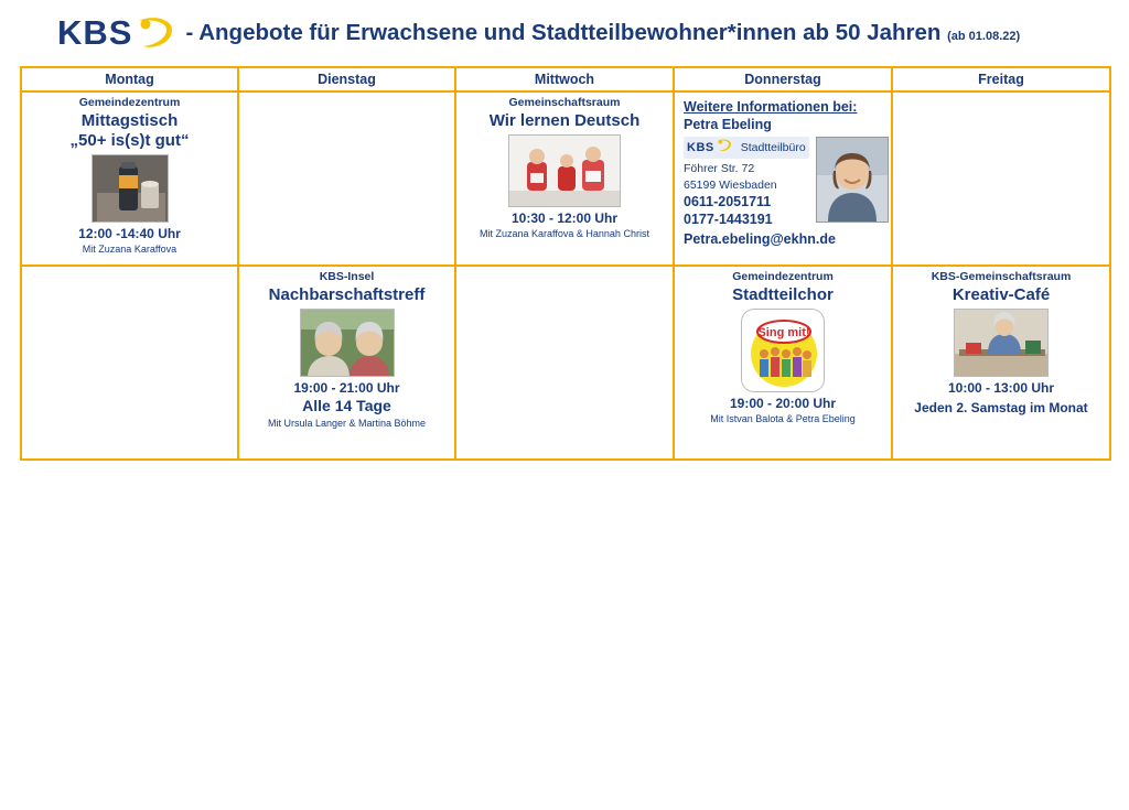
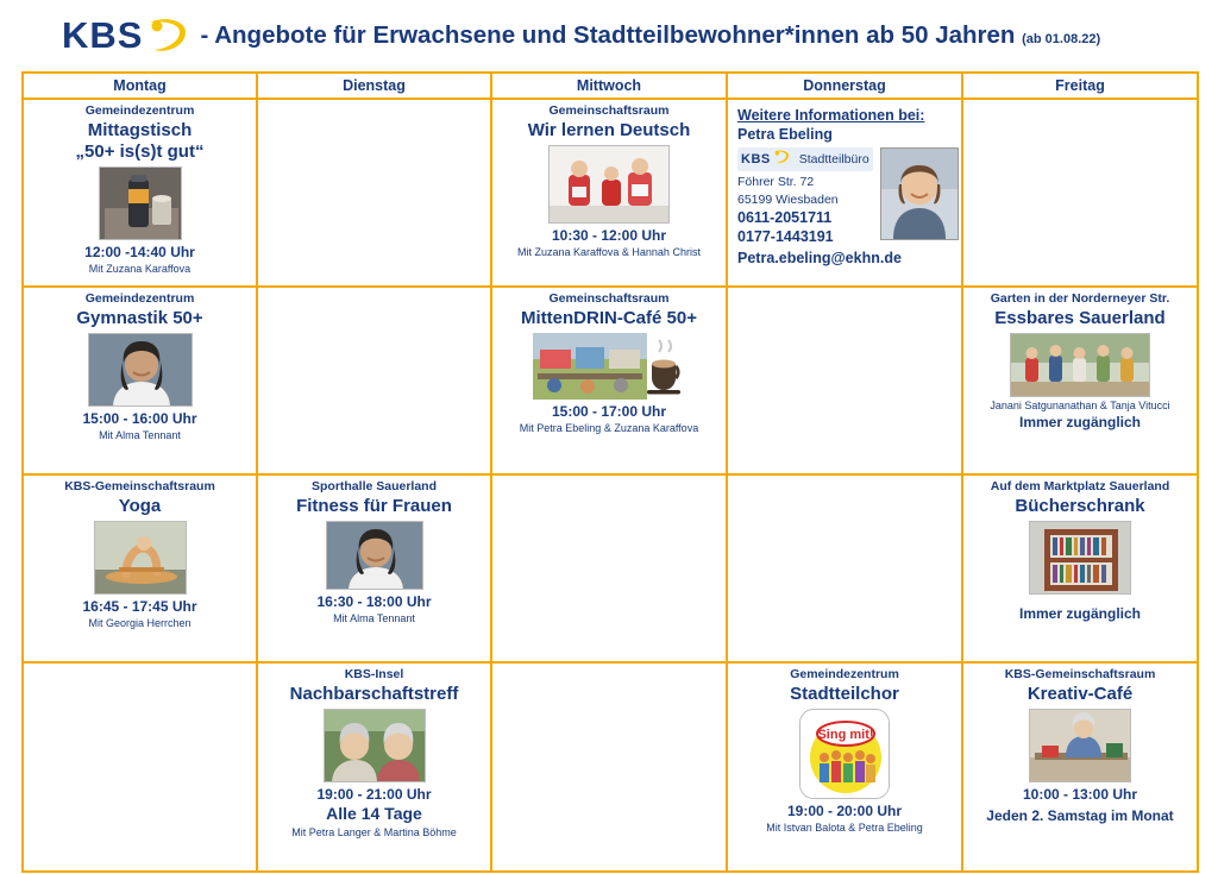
  KBS
  - Angebote für Erwachsene und Stadtteilbewohner*innen ab 50 Jahren (ab 01.08.22)
  Montag	Dienstag	Mittwoch	Donnerstag	Freitag
  Gemeindezentrum Mittagstisch „50+ is(s)t gut“ 12:00 -14:40 Uhr Mit Zuzana Karaffova		Gemeinschaftsraum Wir lernen Deutsch 10:30 - 12:00 Uhr Mit Zuzana Karaffova & Hannah Christ	Weitere Informationen bei: Petra Ebeling KBS Stadtteilbüro Föhrer Str. 72 65199 Wiesbaden 0611-2051711 0177-1443191 Petra.ebeling@ekhn.de
+ Gemeindezentrum Gymnastik 50+ 15:00 - 16:00 Uhr Mit Alma Tennant		Gemeinschaftsraum MittenDRIN-Café 50+ 15:00 - 17:00 Uhr Mit Petra Ebeling & Zuzana Karaffova		Garten in der Norderneyer Str. Essbares Sauerland Janani Satgunanathan & Tanja Vitucci Immer zugänglich
+ KBS-Gemeinschaftsraum Yoga 16:45 - 17:45 Uhr Mit Georgia Herrchen	Sporthalle Sauerland Fitness für Frauen 16:30 - 18:00 Uhr Mit Alma Tennant			Auf dem Marktplatz Sauerland Bücherschrank Immer zugänglich
- 	KBS-Insel Nachbarschaftstreff 19:00 - 21:00 Uhr Alle 14 Tage Mit Ursula Langer & Martina Böhme		Gemeindezentrum Stadtteilchor Sing mit! 19:00 - 20:00 Uhr Mit Istvan Balota & Petra Ebeling	KBS-Gemeinschaftsraum Kreativ-Café 10:00 - 13:00 Uhr Jeden 2. Samstag im Monat
+ 	KBS-Insel Nachbarschaftstreff 19:00 - 21:00 Uhr Alle 14 Tage Mit Petra Langer & Martina Böhme		Gemeindezentrum Stadtteilchor Sing mit! 19:00 - 20:00 Uhr Mit Istvan Balota & Petra Ebeling	KBS-Gemeinschaftsraum Kreativ-Café 10:00 - 13:00 Uhr Jeden 2. Samstag im Monat
